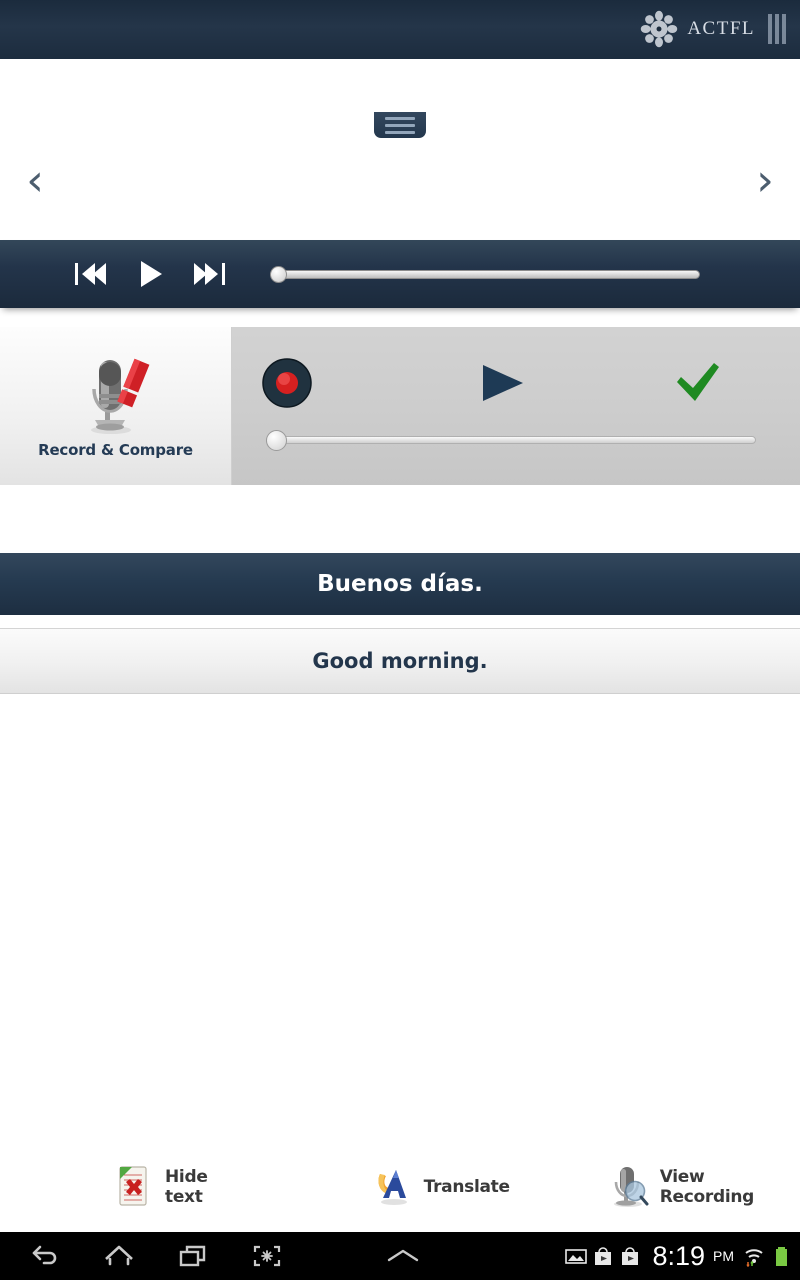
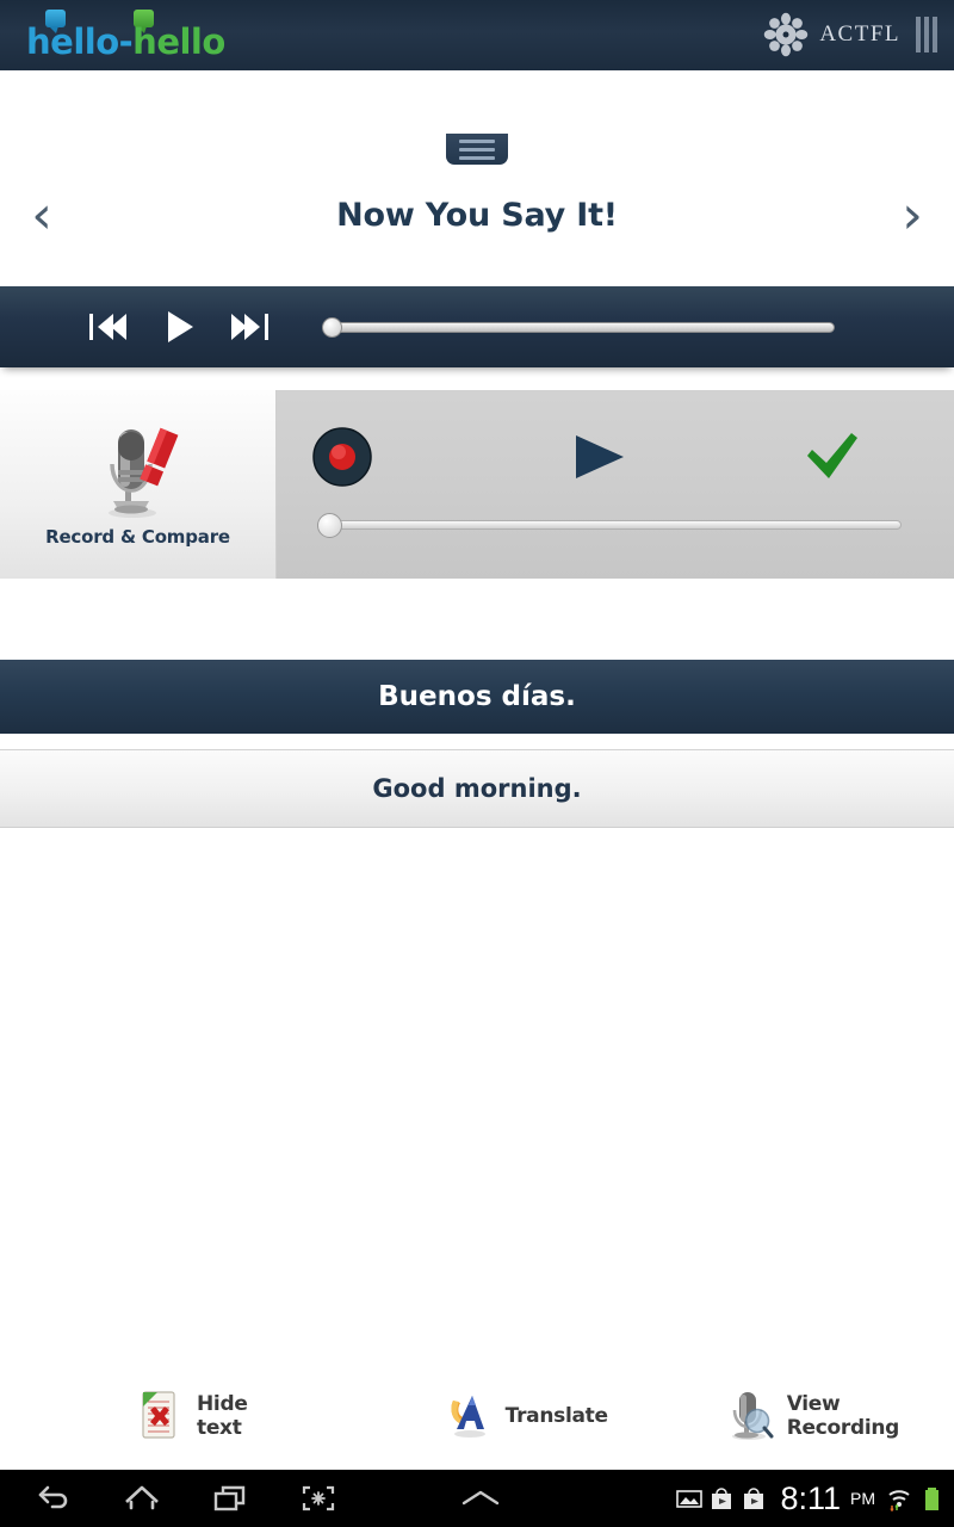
+ hello-hello
  ACTFL
  ‹
+ Now You Say It!
  ›
  Record & Compare
  Buenos días.
  Good morning.
  Hide text
  Translate
  View Recording
- 8:19
+ 8:11
  PM
